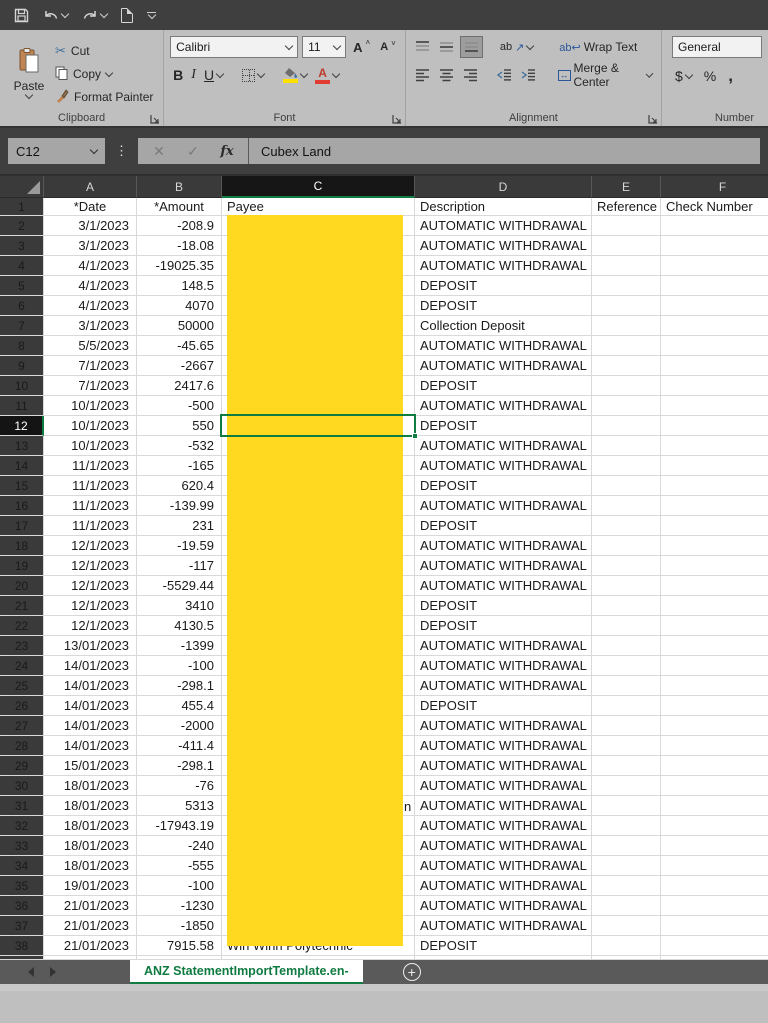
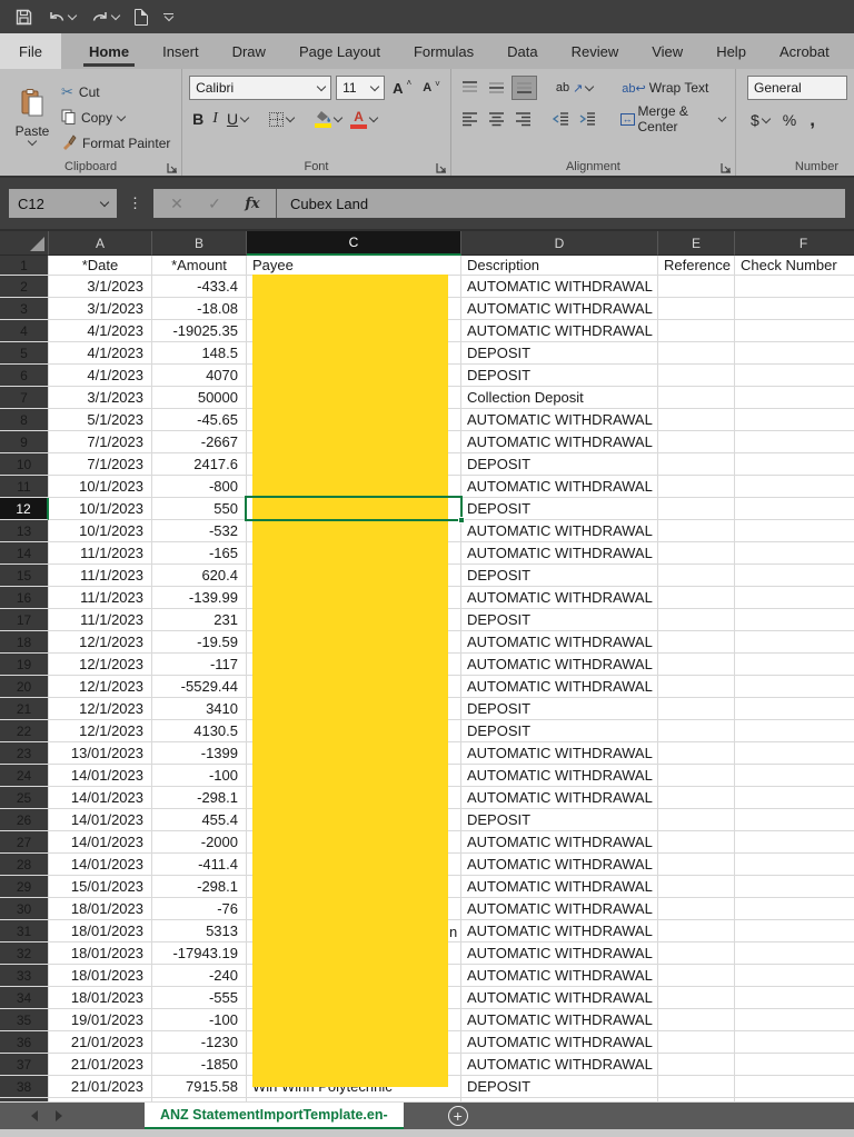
+ File
+ Home
+ Insert
+ Draw
+ Page Layout
+ Formulas
+ Data
+ Review
+ View
+ Help
+ Acrobat
  Paste
  ✂
  Cut
  Copy
  Format Painter
  Clipboard
  Calibri
  11
  A
  ˄
  A
  ˅
  B
  I
  U
  A
  Font
  ab
  ↗
  ab↩
  Wrap Text
  ↔
  Merge & Center
  Alignment
  General
  $
  %
  ,
  Number
  C12
  ⋮
  ✕
  ✓
  fx
  Cubex Land
  A
  B
  C
  D
  E
  F
  1
  *Date
  *Amount
  Payee
  Description
  Reference
  Check Number
  2
  3/1/2023
- -208.9
+ -433.4
  AUTOMATIC WITHDRAWAL
  3
  3/1/2023
  -18.08
  AUTOMATIC WITHDRAWAL
  4
  4/1/2023
  -19025.35
  AUTOMATIC WITHDRAWAL
  5
  4/1/2023
  148.5
  DEPOSIT
  6
  4/1/2023
  4070
  DEPOSIT
  7
  3/1/2023
  50000
  Collection Deposit
  8
- 5/5/2023
+ 5/1/2023
  -45.65
  AUTOMATIC WITHDRAWAL
  9
  7/1/2023
  -2667
  AUTOMATIC WITHDRAWAL
  10
  7/1/2023
  2417.6
  DEPOSIT
  11
  10/1/2023
- -500
+ -800
  AUTOMATIC WITHDRAWAL
  12
  10/1/2023
  550
  DEPOSIT
  13
  10/1/2023
  -532
  AUTOMATIC WITHDRAWAL
  14
  11/1/2023
  -165
  AUTOMATIC WITHDRAWAL
  15
  11/1/2023
  620.4
  DEPOSIT
  16
  11/1/2023
  -139.99
  AUTOMATIC WITHDRAWAL
  17
  11/1/2023
  231
  DEPOSIT
  18
  12/1/2023
  -19.59
  AUTOMATIC WITHDRAWAL
  19
  12/1/2023
  -117
  AUTOMATIC WITHDRAWAL
  20
  12/1/2023
  -5529.44
  AUTOMATIC WITHDRAWAL
  21
  12/1/2023
  3410
  DEPOSIT
  22
  12/1/2023
  4130.5
  DEPOSIT
  23
  13/01/2023
  -1399
  AUTOMATIC WITHDRAWAL
  24
  14/01/2023
  -100
  AUTOMATIC WITHDRAWAL
  25
  14/01/2023
  -298.1
  AUTOMATIC WITHDRAWAL
  26
  14/01/2023
  455.4
  DEPOSIT
  27
  14/01/2023
  -2000
  AUTOMATIC WITHDRAWAL
  28
  14/01/2023
  -411.4
  AUTOMATIC WITHDRAWAL
  29
  15/01/2023
  -298.1
  AUTOMATIC WITHDRAWAL
  30
  18/01/2023
  -76
  AUTOMATIC WITHDRAWAL
  31
  18/01/2023
  5313
  AUTOMATIC WITHDRAWAL
  32
  18/01/2023
  -17943.19
  AUTOMATIC WITHDRAWAL
  33
  18/01/2023
  -240
  AUTOMATIC WITHDRAWAL
  34
  18/01/2023
  -555
  AUTOMATIC WITHDRAWAL
  35
  19/01/2023
  -100
  AUTOMATIC WITHDRAWAL
  36
  21/01/2023
  -1230
  AUTOMATIC WITHDRAWAL
  37
  21/01/2023
  -1850
  AUTOMATIC WITHDRAWAL
  38
  21/01/2023
  7915.58
  DEPOSIT
  n
  ANZ StatementImportTemplate.en-
  +
